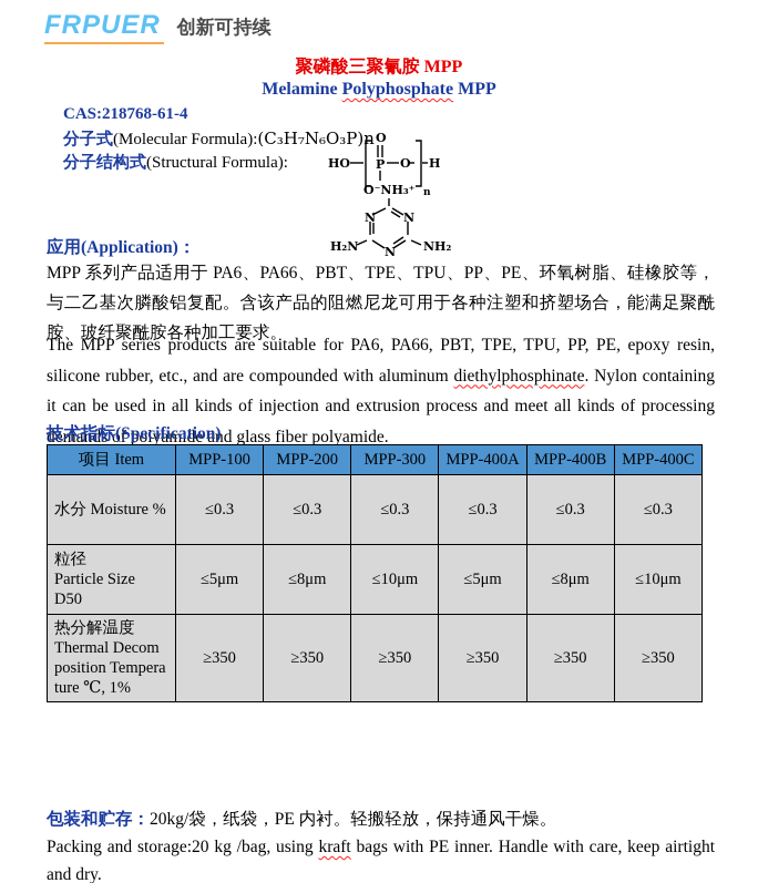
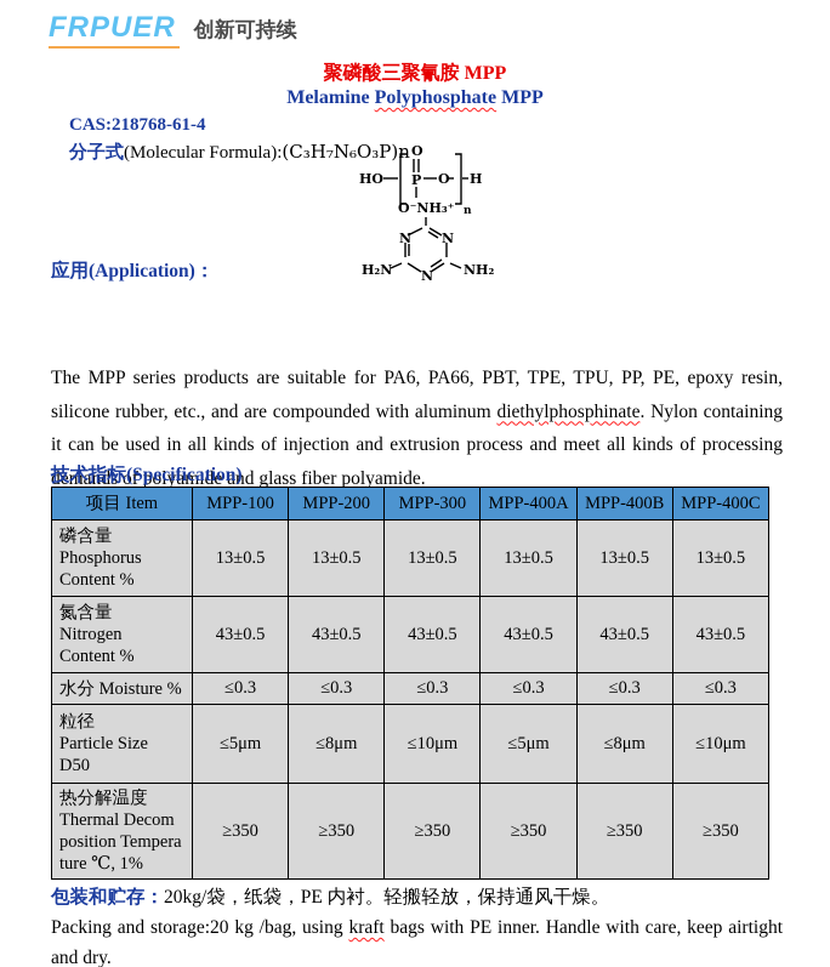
  FRPUER
  创新可持续
  聚磷酸三聚氰胺 MPP
  Melamine Polyphosphate MPP
  CAS:218768-61-4
  分子式(Molecular Formula):(C₃H₇N₆O₃P)n
- 分子结构式(Structural Formula):
  HO
  O
  P
  O
  H
  n
  O⁻NH₃⁺
  N
  N
  N
  H₂N
  NH₂
  应用(Application)：
- MPP 系列产品适用于 PA6、PA66、PBT、TPE、TPU、PP、PE、环氧树脂、硅橡胶等，与二乙基次膦酸铝复配。含该产品的阻燃尼龙可用于各种注塑和挤塑场合，能满足聚酰胺、玻纤聚酰胺各种加工要求。
  The MPP series products are suitable for PA6, PA66, PBT, TPE, TPU, PP, PE, epoxy resin, silicone rubber, etc., and are compounded with aluminum diethylphosphinate. Nylon containing it can be used in all kinds of injection and extrusion process and meet all kinds of processing demands of polyamide and glass fiber polyamide.
  技术指标(Specification)
  项目 Item	MPP-100	MPP-200	MPP-300	MPP-400A	MPP-400B	MPP-400C
+ 磷含量PhosphorusContent %	13±0.5	13±0.5	13±0.5	13±0.5	13±0.5	13±0.5
+ 氮含量NitrogenContent %	43±0.5	43±0.5	43±0.5	43±0.5	43±0.5	43±0.5
  水分 Moisture %	≤0.3	≤0.3	≤0.3	≤0.3	≤0.3	≤0.3
  粒径Particle SizeD50	≤5μm	≤8μm	≤10μm	≤5μm	≤8μm	≤10μm
  热分解温度Thermal Decomposition Temperature ℃, 1%	≥350	≥350	≥350	≥350	≥350	≥350
  包装和贮存：20kg/袋，纸袋，PE 内衬。轻搬轻放，保持通风干燥。
  Packing and storage:20 kg /bag, using kraft bags with PE inner. Handle with care, keep airtight and dry.
